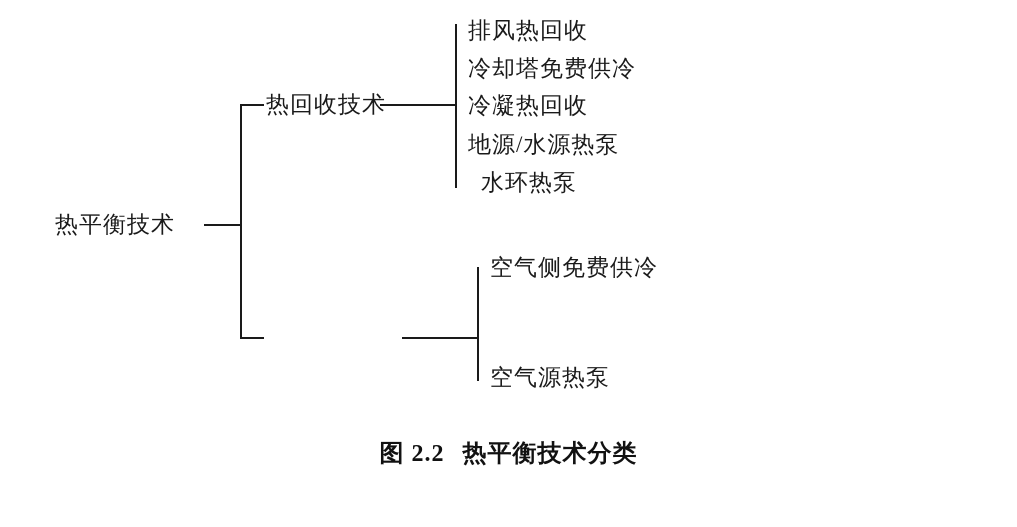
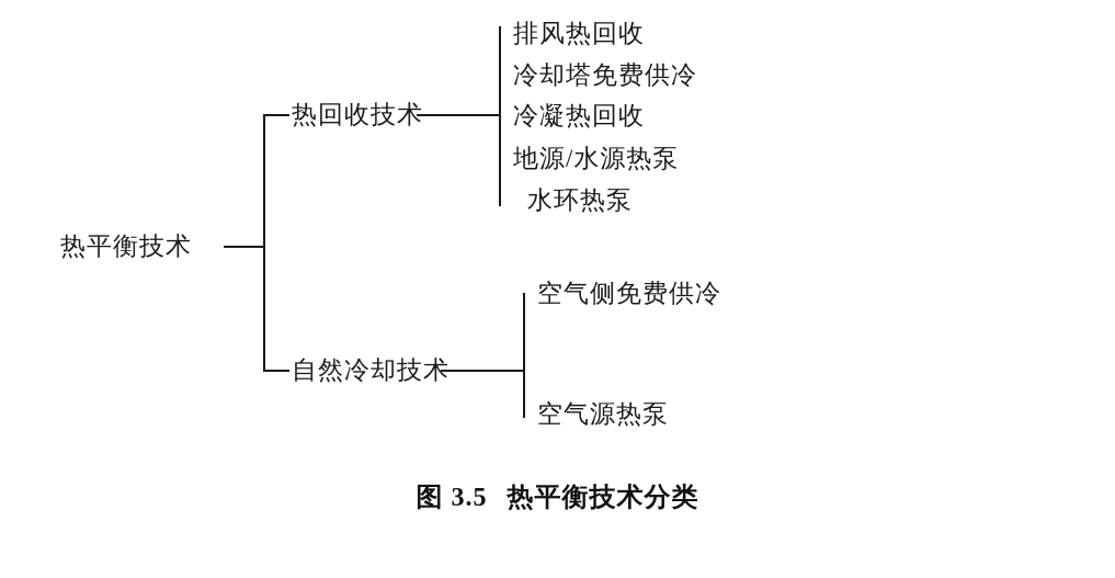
  热平衡技术
  热回收技术
  排风热回收
  冷却塔免费供冷
  冷凝热回收
  地源/水源热泵
  水环热泵
+ 自然冷却技术
  空气侧免费供冷
  空气源热泵
- 图 2.2 热平衡技术分类
+ 图 3.5 热平衡技术分类
